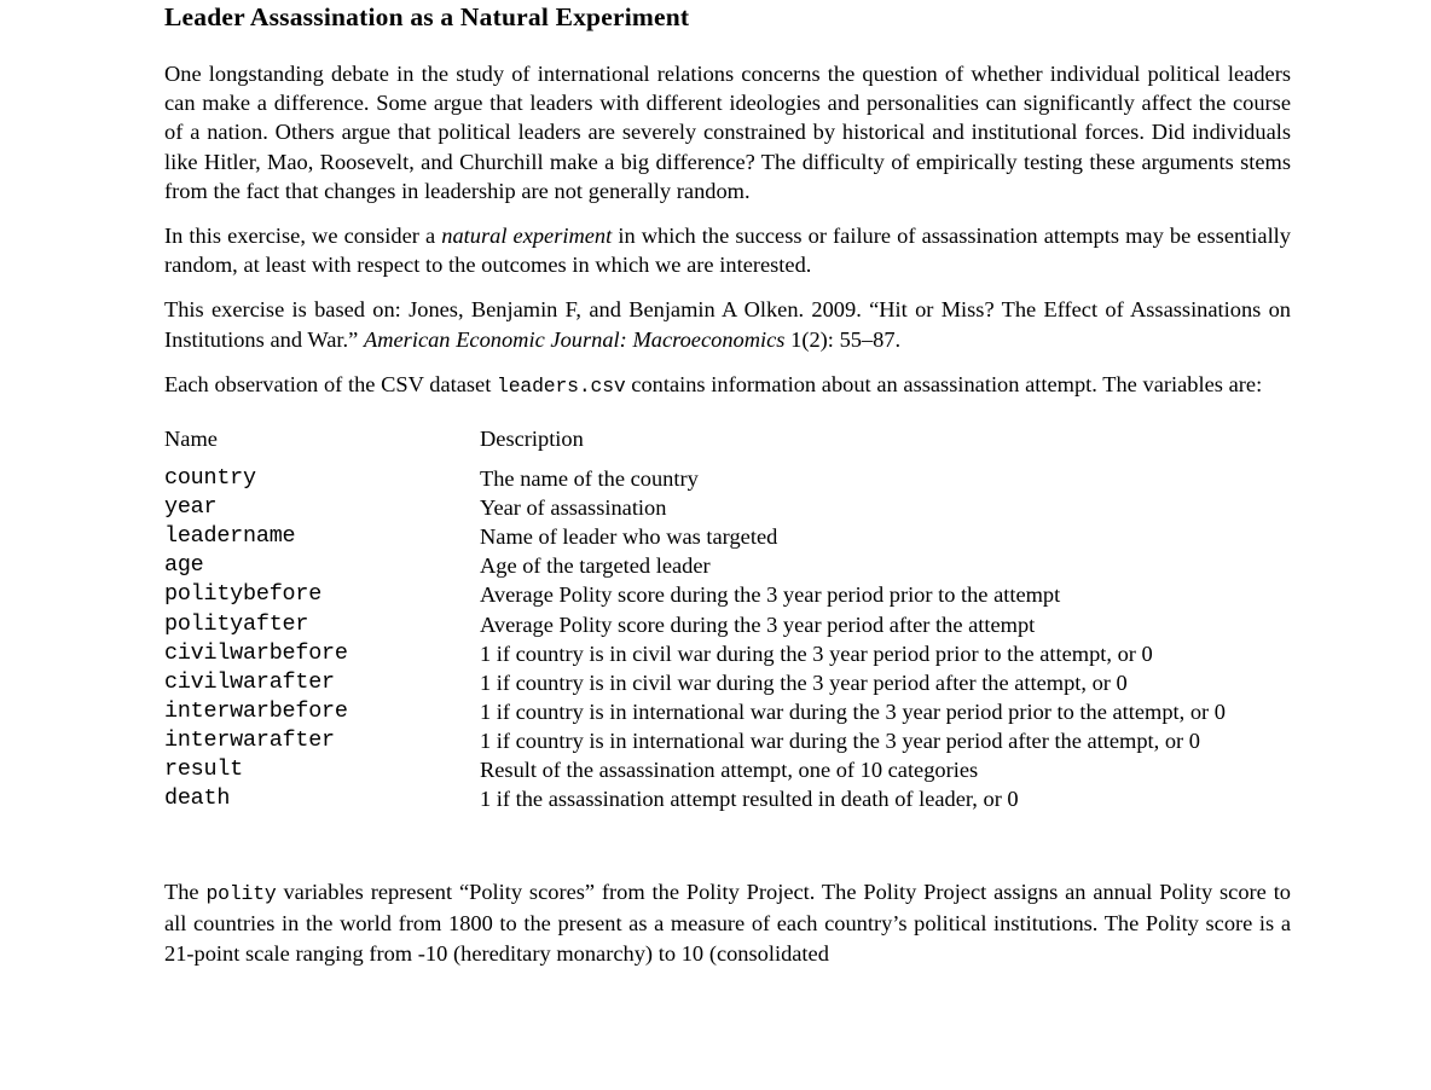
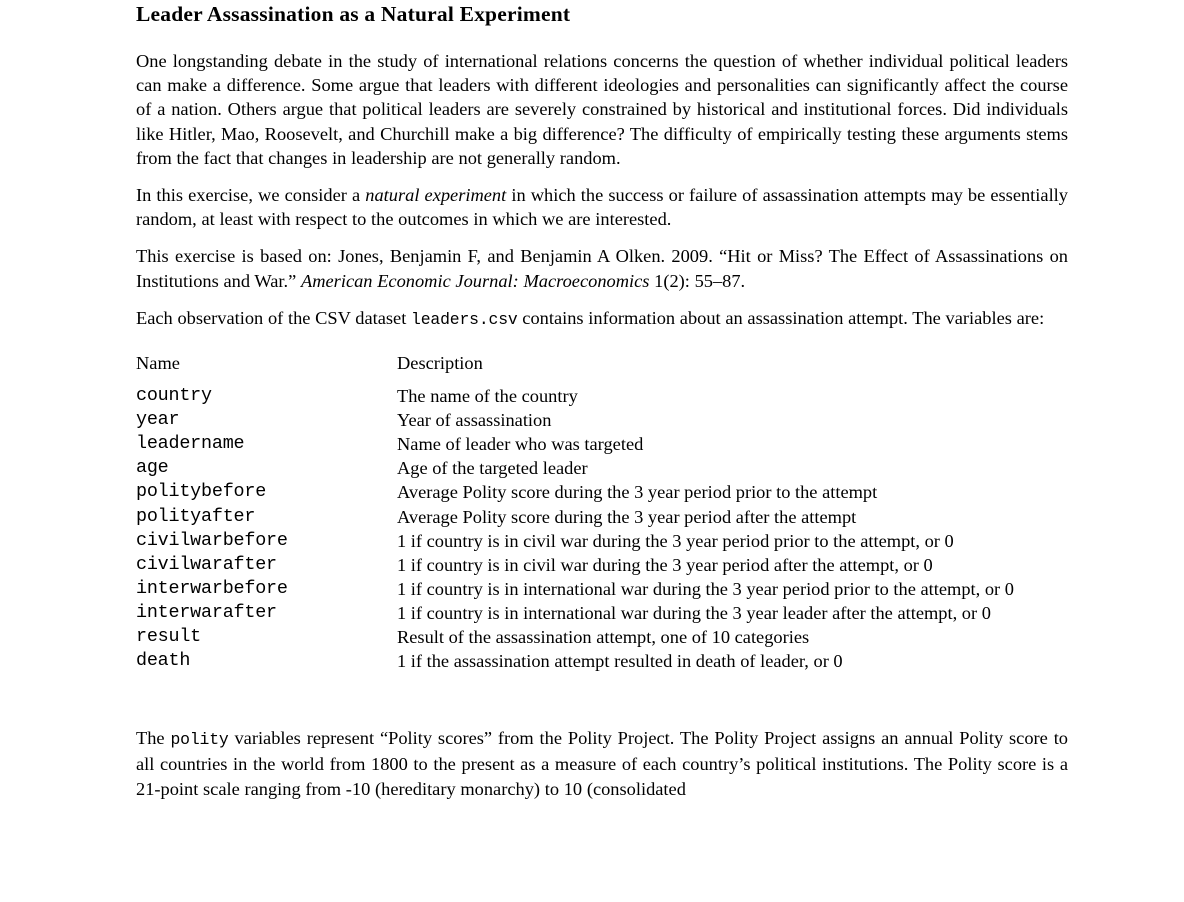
  Leader Assassination as a Natural Experiment
  One longstanding debate in the study of international relations concerns the question of whether individual political leaders can make a difference. Some argue that leaders with different ideologies and personalities can significantly affect the course of a nation. Others argue that political leaders are severely constrained by historical and institutional forces. Did individuals like Hitler, Mao, Roosevelt, and Churchill make a big difference? The difficulty of empirically testing these arguments stems from the fact that changes in leadership are not generally random.
  In this exercise, we consider a natural experiment in which the success or failure of assassination attempts may be essentially random, at least with respect to the outcomes in which we are interested.
  This exercise is based on: Jones, Benjamin F, and Benjamin A Olken. 2009. “Hit or Miss? The Effect of Assassinations on Institutions and War.” American Economic Journal: Macroeconomics 1(2): 55–87.
  Each observation of the CSV dataset leaders.csv contains information about an assassination attempt. The variables are:
  Name	Description
  country	The name of the country
  year	Year of assassination
  leadername	Name of leader who was targeted
  age	Age of the targeted leader
  politybefore	Average Polity score during the 3 year period prior to the attempt
  polityafter	Average Polity score during the 3 year period after the attempt
  civilwarbefore	1 if country is in civil war during the 3 year period prior to the attempt, or 0
  civilwarafter	1 if country is in civil war during the 3 year period after the attempt, or 0
  interwarbefore	1 if country is in international war during the 3 year period prior to the attempt, or 0
- interwarafter	1 if country is in international war during the 3 year period after the attempt, or 0
+ interwarafter	1 if country is in international war during the 3 year leader after the attempt, or 0
  result	Result of the assassination attempt, one of 10 categories
  death	1 if the assassination attempt resulted in death of leader, or 0
  The polity variables represent “Polity scores” from the Polity Project. The Polity Project assigns an annual Polity score to all countries in the world from 1800 to the present as a measure of each country’s political institutions. The Polity score is a 21-point scale ranging from -10 (hereditary monarchy) to 10 (consolidated
